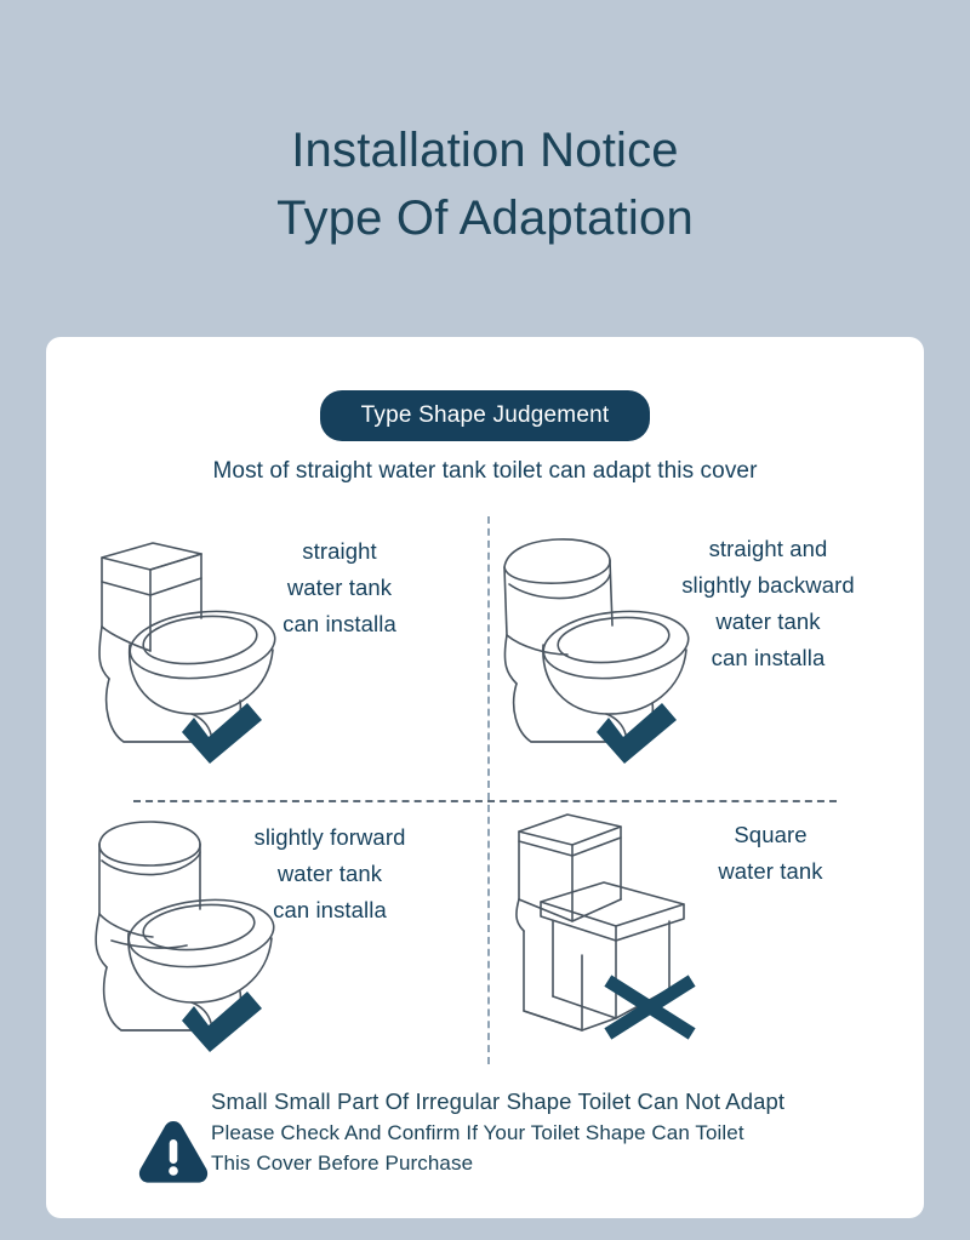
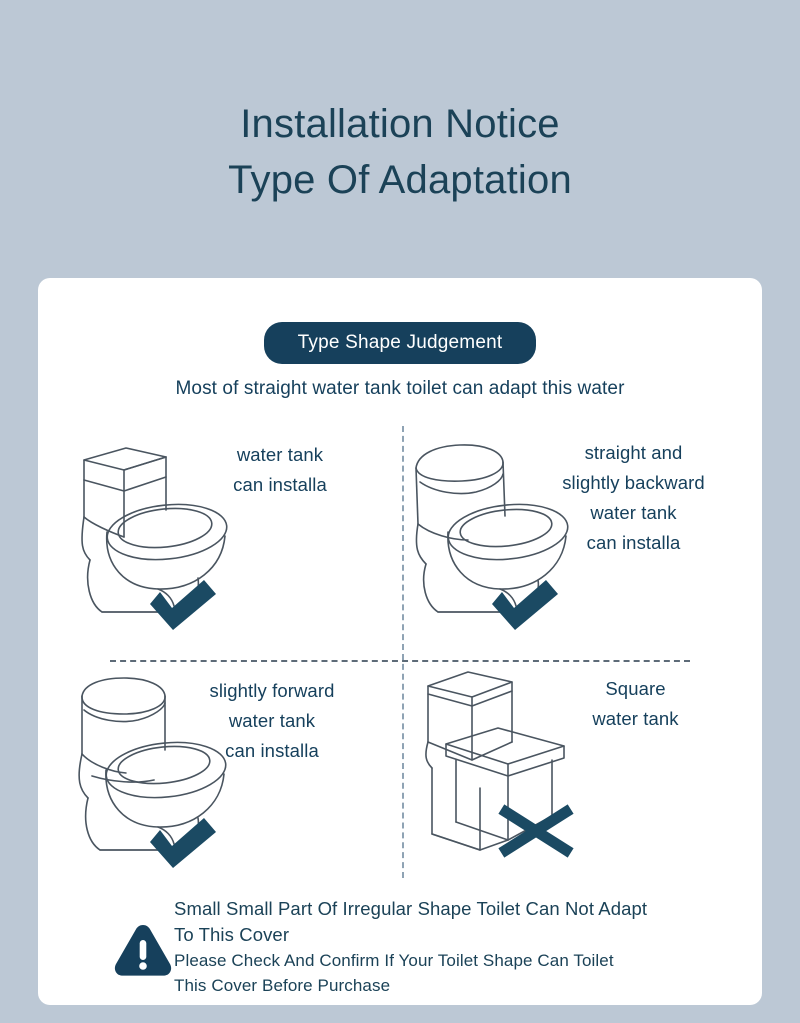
  Installation Notice
  Type Of Adaptation
  Type Shape Judgement
- Most of straight water tank toilet can adapt this cover
+ Most of straight water tank toilet can adapt this water
- straight
  water tank
  can installa
  straight and
  slightly backward
  water tank
  can installa
  slightly forward
  water tank
  can installa
  Square
  water tank
  Small Small Part Of Irregular Shape Toilet Can Not Adapt
+ To This Cover
  Please Check And Confirm If Your Toilet Shape Can Toilet
  This Cover Before Purchase
